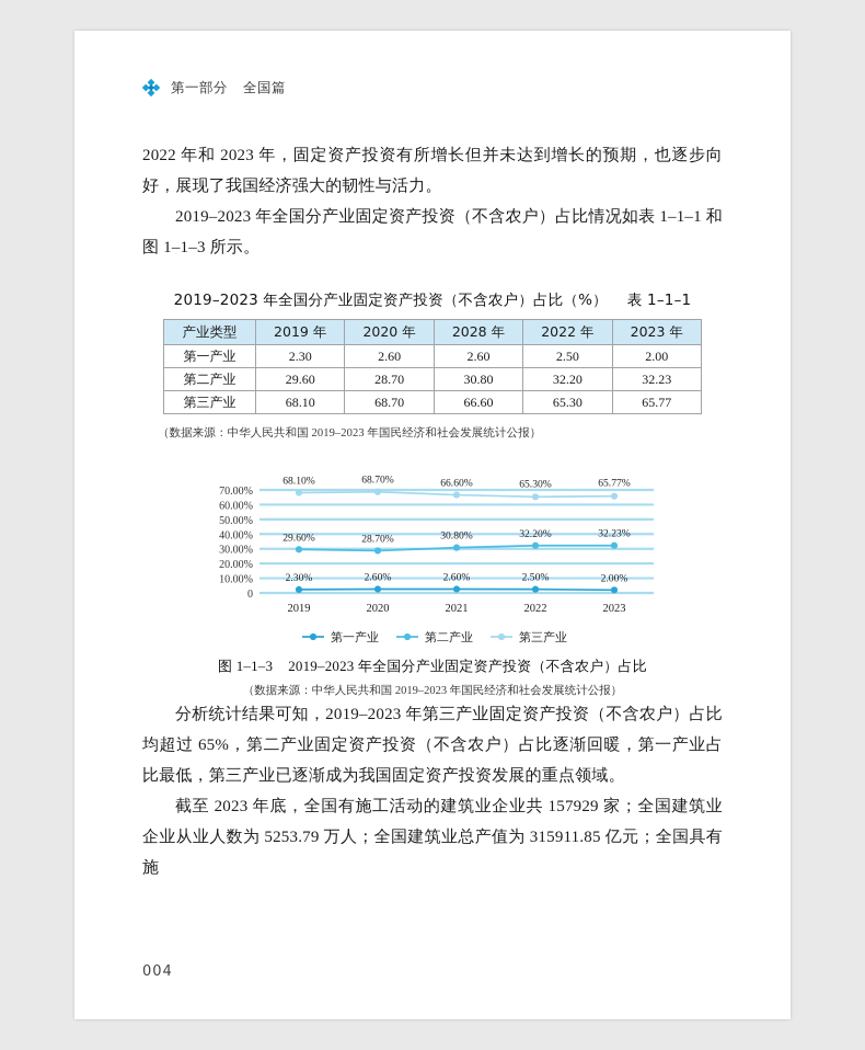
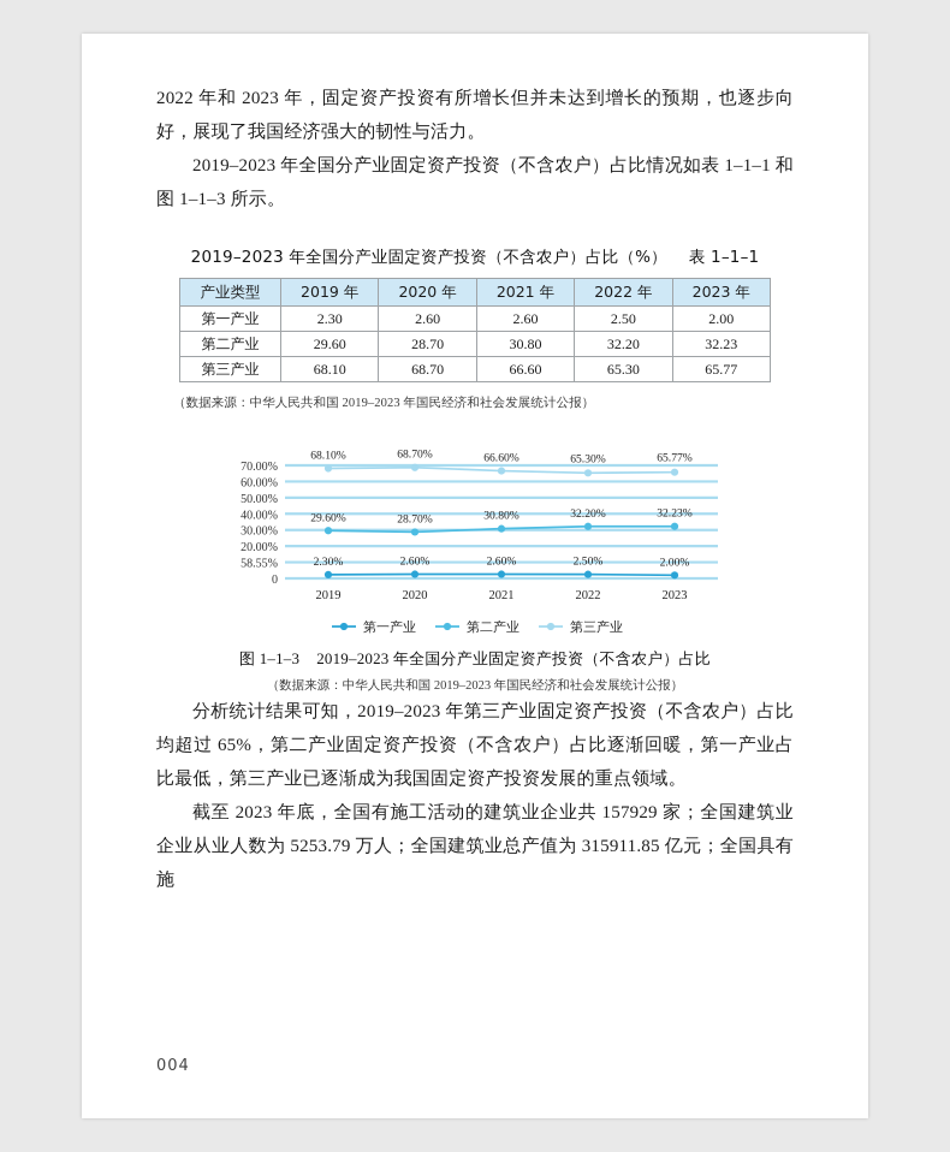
- 第一部分 全国篇
  2022 年和 2023 年，固定资产投资有所增长但并未达到增长的预期，也逐步向好，展现了我国经济强大的韧性与活力。
  2019–2023 年全国分产业固定资产投资（不含农户）占比情况如表 1–1–1 和图 1–1–3 所示。
  2019–2023 年全国分产业固定资产投资（不含农户）占比（%） 表 1–1–1
- 产业类型	2019 年	2020 年	2028 年	2022 年	2023 年
+ 产业类型	2019 年	2020 年	2021 年	2022 年	2023 年
  第一产业	2.30	2.60	2.60	2.50	2.00
  第二产业	29.60	28.70	30.80	32.20	32.23
  第三产业	68.10	68.70	66.60	65.30	65.77
  （数据来源：中华人民共和国 2019–2023 年国民经济和社会发展统计公报）
  0
- 10.00%
+ 58.55%
  20.00%
  30.00%
  40.00%
  50.00%
  60.00%
  70.00%
  2019
  2020
  2021
  2022
  2023
  2.30%
  2.60%
  2.60%
  2.50%
  2.00%
  29.60%
  28.70%
  30.80%
  32.20%
  32.23%
  68.10%
  68.70%
  66.60%
  65.30%
  65.77%
  第一产业
  第二产业
  第三产业
  图 1–1–3 2019–2023 年全国分产业固定资产投资（不含农户）占比
  （数据来源：中华人民共和国 2019–2023 年国民经济和社会发展统计公报）
  分析统计结果可知，2019–2023 年第三产业固定资产投资（不含农户）占比均超过 65%，第二产业固定资产投资（不含农户）占比逐渐回暖，第一产业占比最低，第三产业已逐渐成为我国固定资产投资发展的重点领域。
  截至 2023 年底，全国有施工活动的建筑业企业共 157929 家；全国建筑业企业从业人数为 5253.79 万人；全国建筑业总产值为 315911.85 亿元；全国具有施
  004
